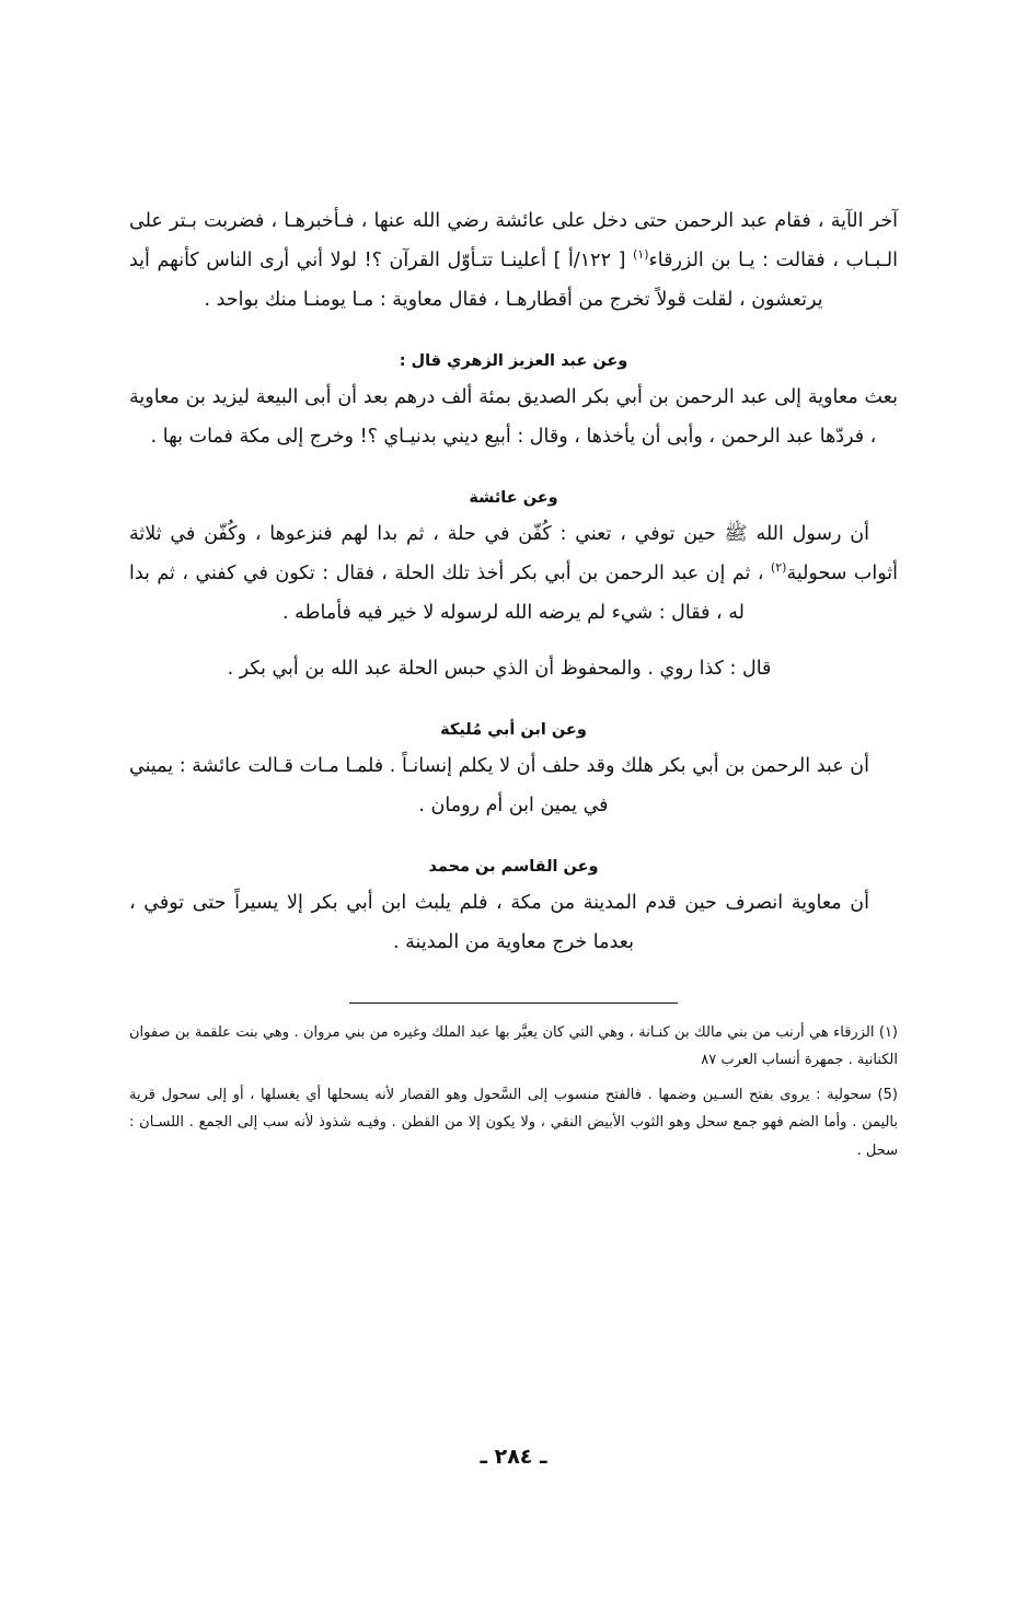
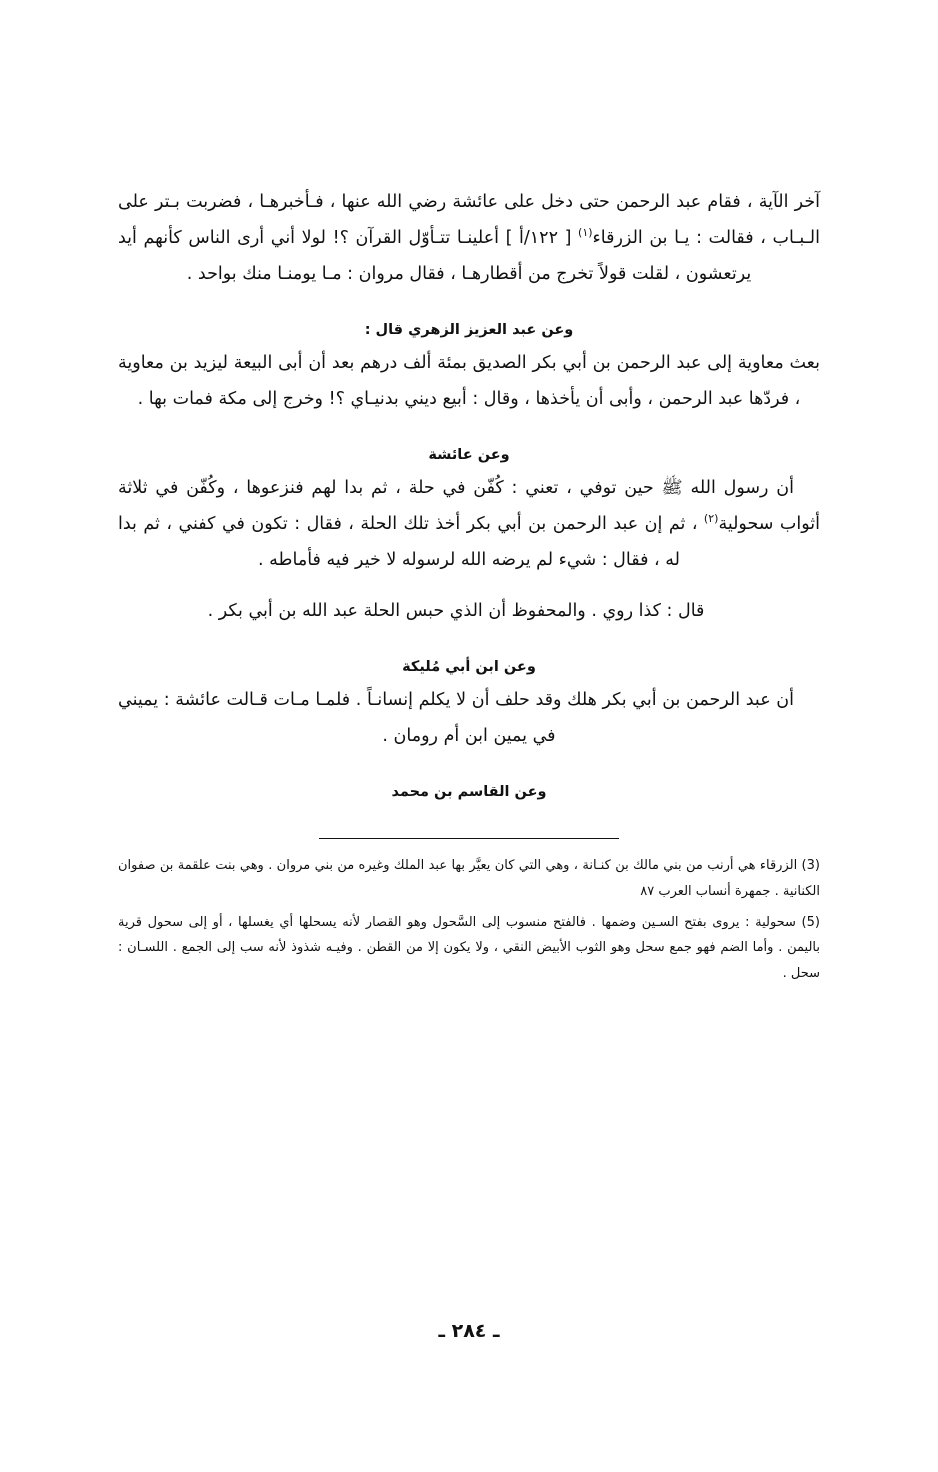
- آخر الآية ، فقام عبد الرحمن حتى دخل على عائشة رضي الله عنها ، فـأخبرهـا ، فضربت بـتر على الـبـاب ، فقالت : يـا بن الزرقاء(١) [ ١٢٢/أ ] أعلينـا تتـأوّل القرآن ؟! لولا أني أرى الناس كأنهم أيد يرتعشون ، لقلت قولاً تخرج من أقطارهـا ، فقال معاوية : مـا يومنـا منك بواحد .
+ آخر الآية ، فقام عبد الرحمن حتى دخل على عائشة رضي الله عنها ، فـأخبرهـا ، فضربت بـتر على الـبـاب ، فقالت : يـا بن الزرقاء(١) [ ١٢٢/أ ] أعلينـا تتـأوّل القرآن ؟! لولا أني أرى الناس كأنهم أيد يرتعشون ، لقلت قولاً تخرج من أقطارهـا ، فقال مروان : مـا يومنـا منك بواحد .
  وعن عبد العزيز الزهري قال :
  بعث معاوية إلى عبد الرحمن بن أبي بكر الصديق بمئة ألف درهم بعد أن أبى البيعة ليزيد بن معاوية ، فردّها عبد الرحمن ، وأبى أن يأخذها ، وقال : أبيع ديني بدنيـاي ؟! وخرج إلى مكة فمات بها .
  وعن عائشة
  أن رسول الله ﷺ حين توفي ، تعني : كُفّن في حلة ، ثم بدا لهم فنزعوها ، وكُفّن في ثلاثة أثواب سحولية(٢) ، ثم إن عبد الرحمن بن أبي بكر أخذ تلك الحلة ، فقال : تكون في كفني ، ثم بدا له ، فقال : شيء لم يرضه الله لرسوله لا خير فيه فأماطه .
  قال : كذا روي . والمحفوظ أن الذي حبس الحلة عبد الله بن أبي بكر .
  وعن ابن أبي مُليكة
  أن عبد الرحمن بن أبي بكر هلك وقد حلف أن لا يكلم إنسانـاً . فلمـا مـات قـالت عائشة : يميني في يمين ابن أم رومان .
  وعن القاسم بن محمد
- أن معاوية انصرف حين قدم المدينة من مكة ، فلم يلبث ابن أبي بكر إلا يسيراً حتى توفي ، بعدما خرج معاوية من المدينة .
- (١) الزرقاء هي أرنب من بني مالك بن كنـانة ، وهي التي كان يعيَّر بها عبد الملك وغيره من بني مروان . وهي بنت علقمة بن صفوان الكنانية . جمهرة أنساب العرب ٨٧
+ (3) الزرقاء هي أرنب من بني مالك بن كنـانة ، وهي التي كان يعيَّر بها عبد الملك وغيره من بني مروان . وهي بنت علقمة بن صفوان الكنانية . جمهرة أنساب العرب ٨٧
  (5) سحولية : يروى بفتح السـين وضمها . فالفتح منسوب إلى السَّحول وهو القصار لأنه يسحلها أي يغسلها ، أو إلى سحول قرية باليمن . وأما الضم فهو جمع سحل وهو الثوب الأبيض النقي ، ولا يكون إلا من القطن . وفيـه شذوذ لأنه سب إلى الجمع . اللسـان : سحل .
  ـ ٢٨٤ ـ
